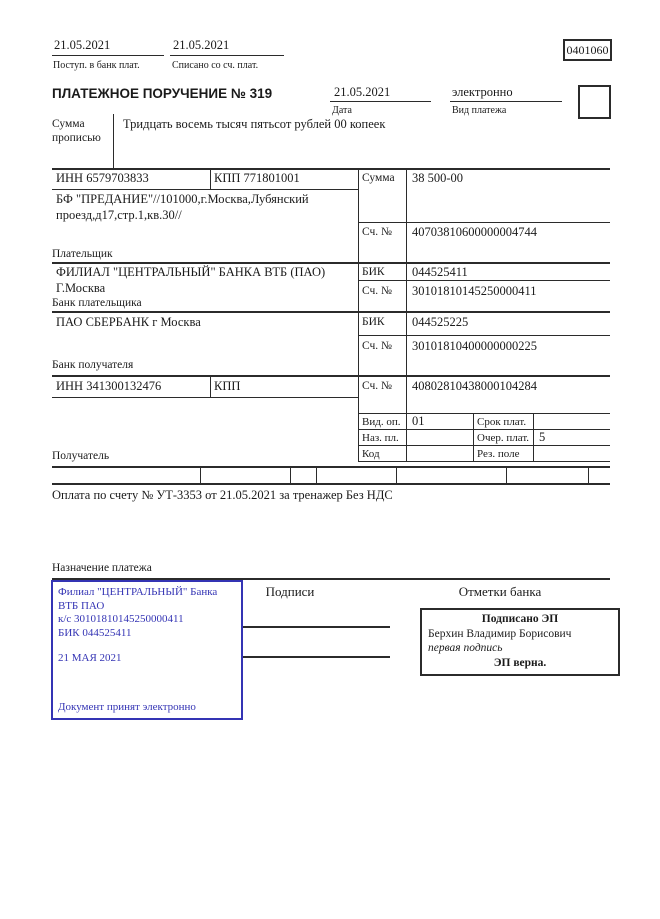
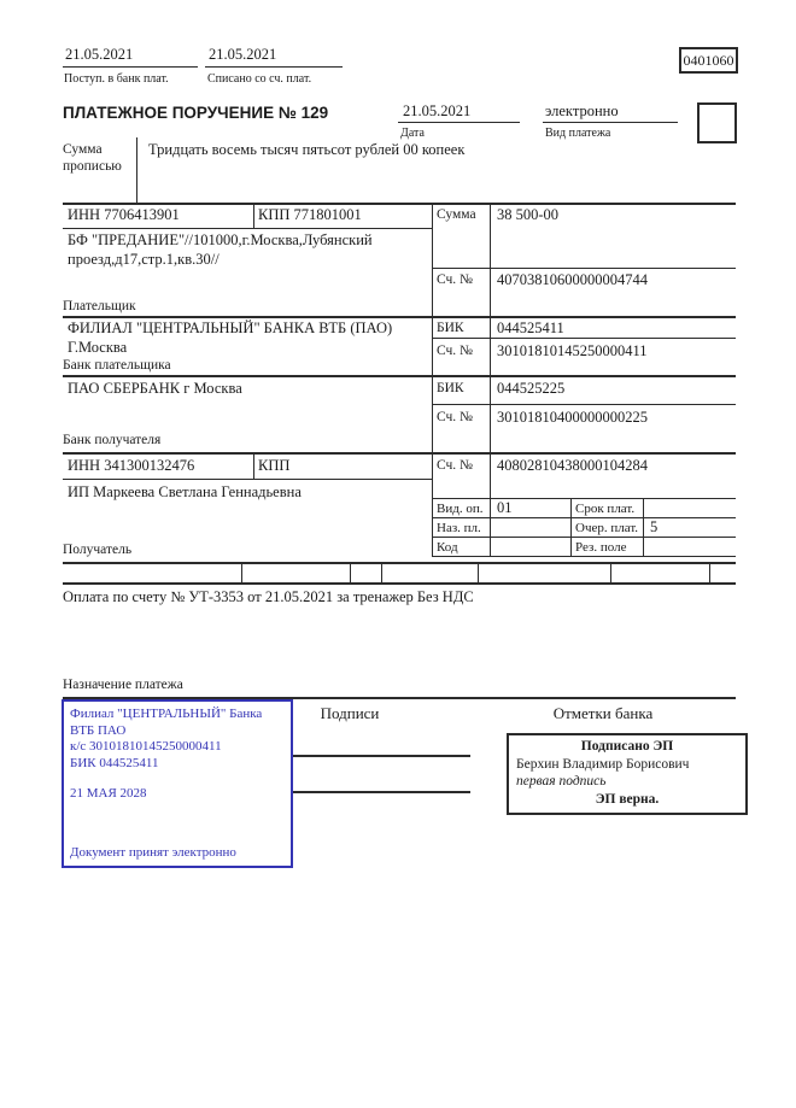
  21.05.2021
  Поступ. в банк плат.
  21.05.2021
  Списано со сч. плат.
  0401060
- ПЛАТЕЖНОЕ ПОРУЧЕНИЕ № 319
+ ПЛАТЕЖНОЕ ПОРУЧЕНИЕ № 129
  21.05.2021
  Дата
  электронно
  Вид платежа
  Сумма
  прописью
  Тридцать восемь тысяч пятьсот рублей 00 копеек
- ИНН 6579703833
+ ИНН 7706413901
  КПП 771801001
  Сумма
  38 500-00
  БФ "ПРЕДАНИЕ"//101000,г.Москва,Лубянский проезд,д17,стр.1,кв.30//
  Сч. №
  40703810600000004744
  Плательщик
  ФИЛИАЛ "ЦЕНТРАЛЬНЫЙ" БАНКА ВТБ (ПАО)
  Г.Москва
  БИК
  044525411
  Сч. №
  30101810145250000411
  Банк плательщика
  ПАО СБЕРБАНК г Москва
  БИК
  044525225
  Сч. №
  30101810400000000225
  Банк получателя
  ИНН 341300132476
  КПП
  Сч. №
  40802810438000104284
+ ИП Маркеева Светлана Геннадьевна
  Вид. оп.
  01
  Срок плат.
  Наз. пл.
  Очер. плат.
  5
  Код
  Рез. поле
  Получатель
  Оплата по счету № УТ-3353 от 21.05.2021 за тренажер Без НДС
  Назначение платежа
  Подписи
  Отметки банка
  Филиал "ЦЕНТРАЛЬНЫЙ" Банка
  ВТБ ПАО
  к/с 30101810145250000411
  БИК 044525411
- 21 МАЯ 2021
+ 21 МАЯ 2028
  Документ принят электронно
  Подписано ЭП
  Берхин Владимир Борисович
  первая подпись
  ЭП верна.
